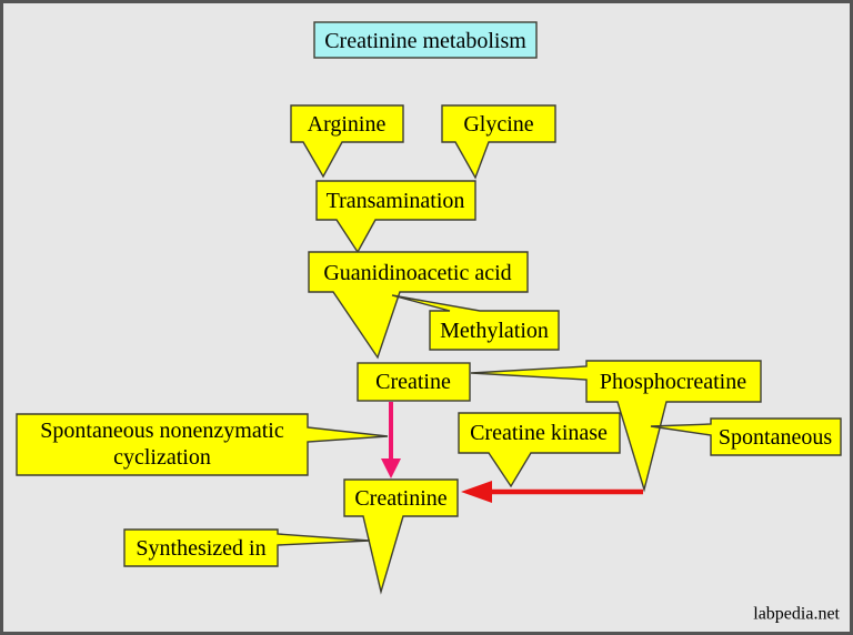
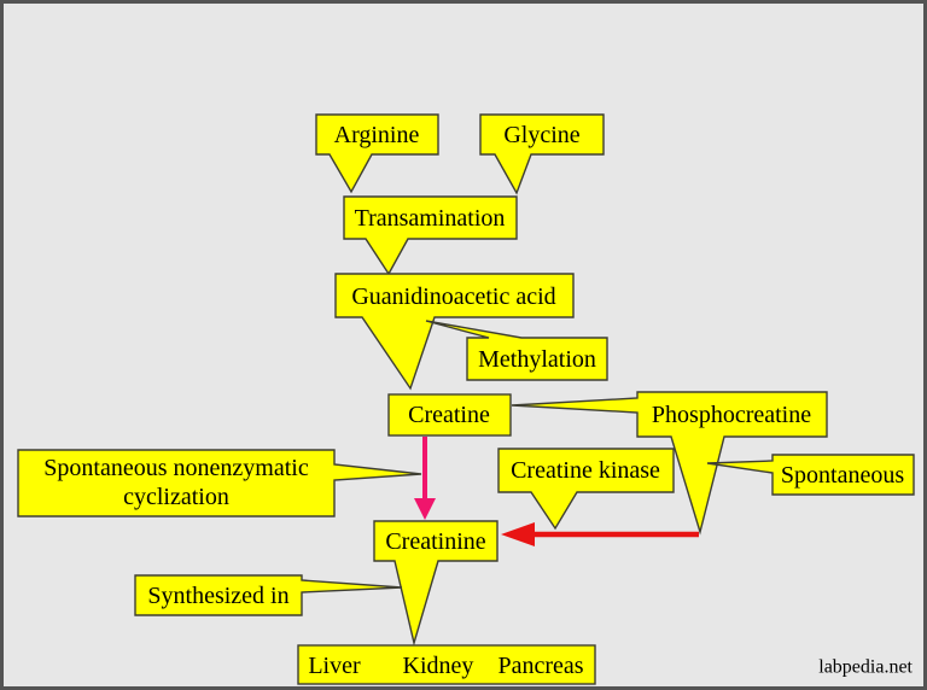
- Creatinine metabolism
  Arginine
  Glycine
  Transamination
  Guanidinoacetic acid
  Methylation
  Creatine
  Phosphocreatine
  Creatine kinase
  Spontaneous
  Spontaneous nonenzymatic
  cyclization
  Creatinine
  Synthesized in
+ Liver
+ Kidney
+ Pancreas
  labpedia.net
